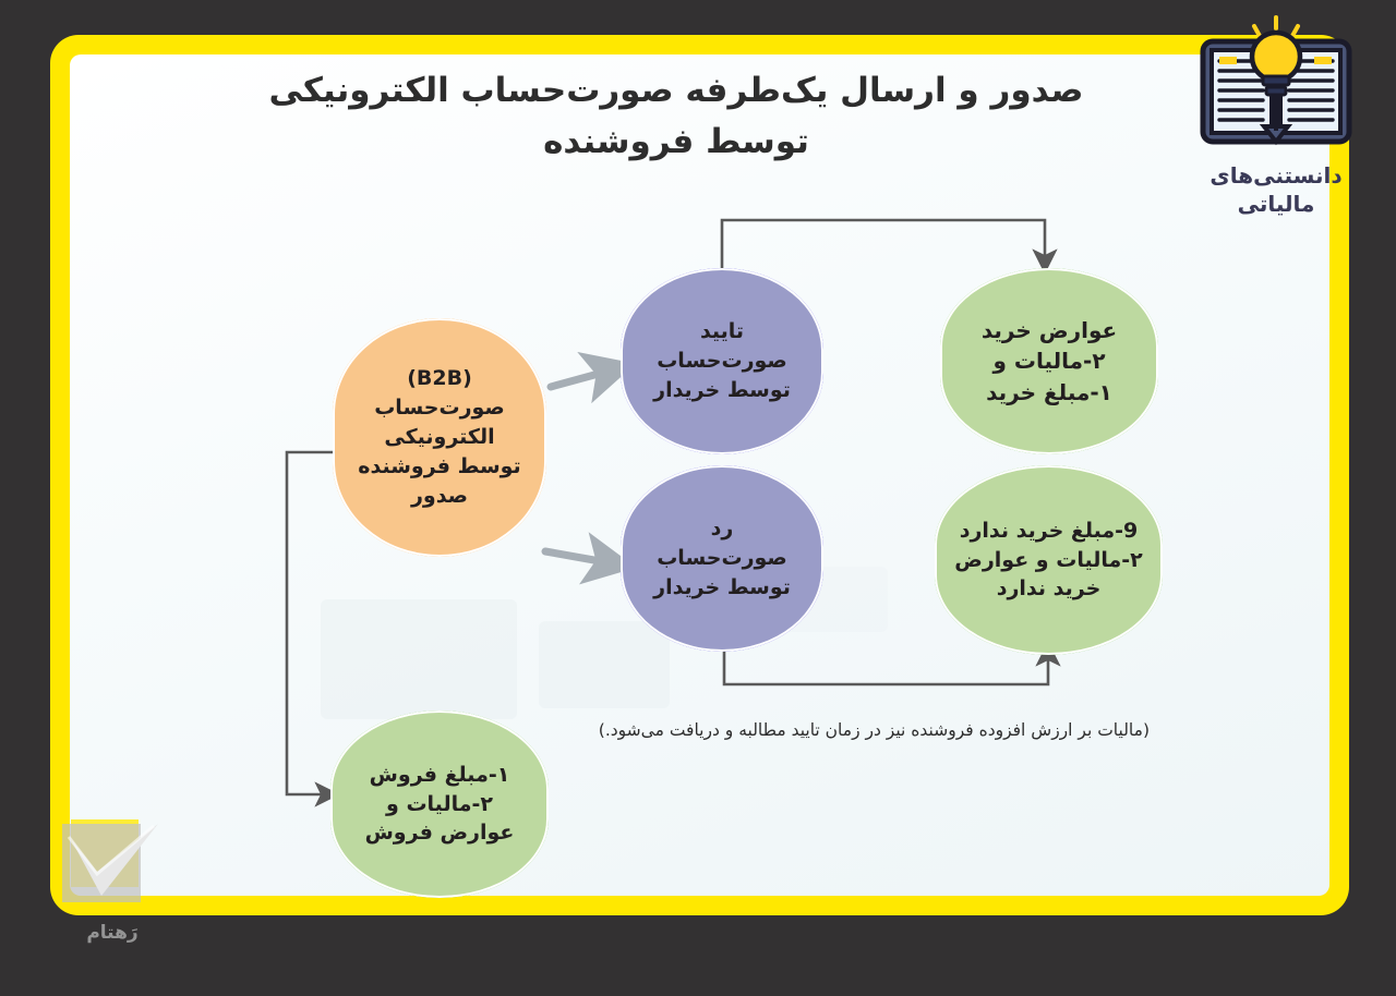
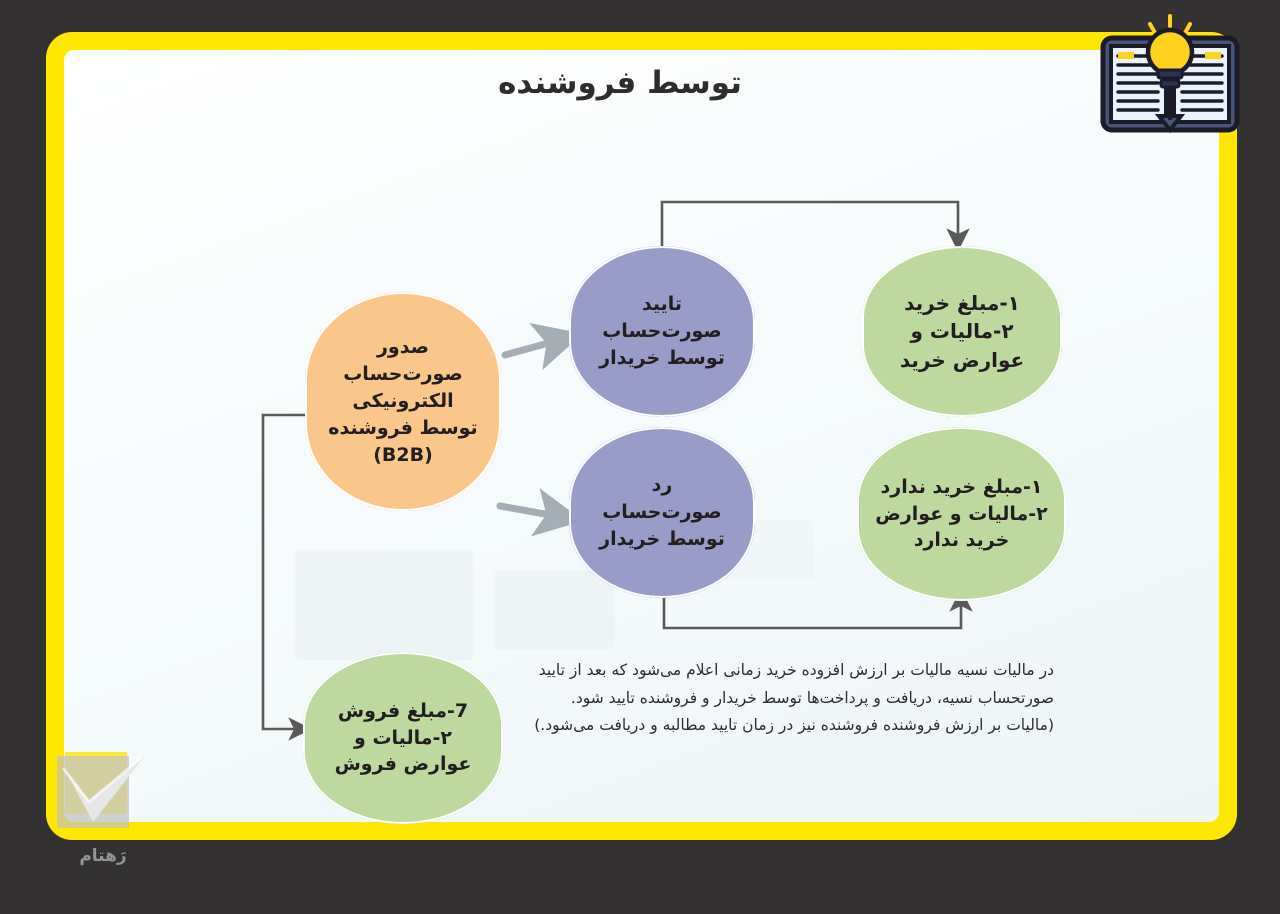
- صدور و ارسال یک‌طرفه صورت‌حساب الکترونیکی
  توسط فروشنده
- (B2B)
+ صدور
  صورت‌حساب
  الکترونیکی
  توسط فروشنده
- صدور
+ (B2B)
  تایید
  صورت‌حساب
  توسط خریدار
  رد
  صورت‌حساب
  توسط خریدار
- عوارض خرید
+ ۱-مبلغ خرید
  ۲-مالیات و
- ۱-مبلغ خرید
+ عوارض خرید
- 9-مبلغ خرید ندارد
+ ۱-مبلغ خرید ندارد
  ۲-مالیات و عوارض
  خرید ندارد
- ۱-مبلغ فروش
+ 7-مبلغ فروش
  ۲-مالیات و
  عوارض فروش
+ در مالیات نسیه مالیات بر ارزش افزوده خرید زمانی اعلام می‌شود که بعد از تایید صورتحساب نسیه، دریافت و پرداخت‌ها توسط خریدار و فروشنده تایید شود.
- (مالیات بر ارزش افزوده فروشنده نیز در زمان تایید مطالبه و دریافت می‌شود.)
+ (مالیات بر ارزش فروشنده فروشنده نیز در زمان تایید مطالبه و دریافت می‌شود.)
- دانستنی‌های
- مالیاتی
  رَهتام
